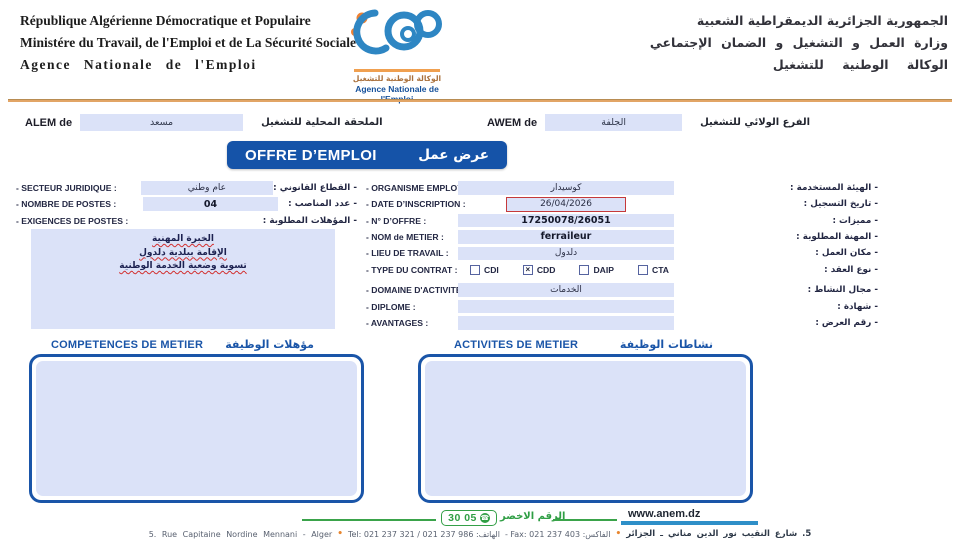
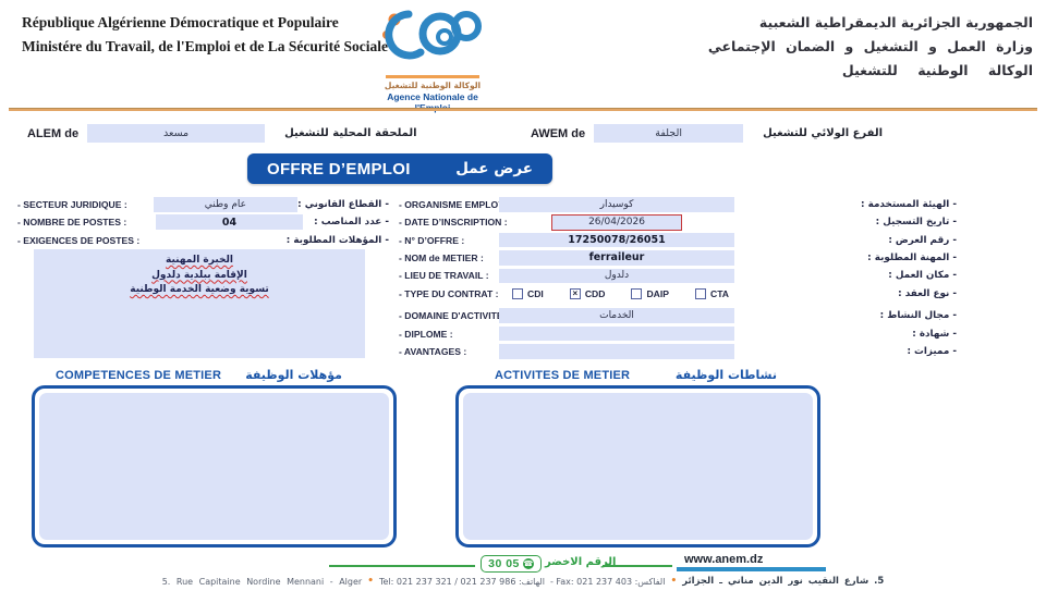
  République Algérienne Démocratique et Populaire
  Ministére du Travail, de l'Emploi et de La Sécurité Sociale
- Agence Nationale de l'Emploi
  الوكالة الوطنية للتشغيل
  الجمهورية الجزائرية الديمقراطية الشعبية
  وزارة العمل و التشغيل و الضمان الإجتماعي
  الوكالة الوطنية للتشغيل
  ALEM de
  مسعد
  الملحقة المحلية للتشغيل
  AWEM de
  الجلفة
  الفرع الولائي للتشغيل
  OFFRE D’EMPLOI
  عرض عمل
  - SECTEUR JURIDIQUE :
  عام وطني
  - القطاع القانوني :
  - NOMBRE DE POSTES :
  04
  - عدد المناصب :
  - EXIGENCES DE POSTES :
  - المؤهلات المطلوبة :
  الخبرة المهنية
  الإقامة ببلدية دلدول
  تسوية وضعية الخدمة الوطنية
  - ORGANISME EMPLO
  كوسيدار
  - الهيئة المستخدمة :
  - DATE D’INSCRIPTION
  26/04/2026
  - تاريخ التسجيل :
  - N° D’OFFRE :
  17250078/26051
- - مميزات :
+ - رقم العرض :
  - NOM de METIER :
  ferraileur
  - المهنة المطلوبة :
  - LIEU DE TRAVAIL :
  دلدول
  - مكان العمل :
  - TYPE DU CONTRAT :
  CDI
  ×
  CDD
  DAIP
  CTA
  - نوع العقد :
  - DOMAINE D'ACTIVIT
  الخدمات
  - مجال النشاط :
  - DIPLOME :
  - شهادة :
  - AVANTAGES :
- - رقم العرض :
+ - مميزات :
  COMPETENCES DE METIER
  مؤهلات الوظيفة
  ACTIVITES DE METIER
  نشاطات الوظيفة
  30 05
  ☎
  الرقم الاخضر
  www.anem.dz
  5. Rue Capitaine Nordine Mennani - Alger
  •
  Tel: 021 237 321 / 021 237 986 :الهاتف
  - Fax: 021 237 403 :الفاكس
  •
  5. شارع النقيب نور الدين مناني ـ الجزائر
